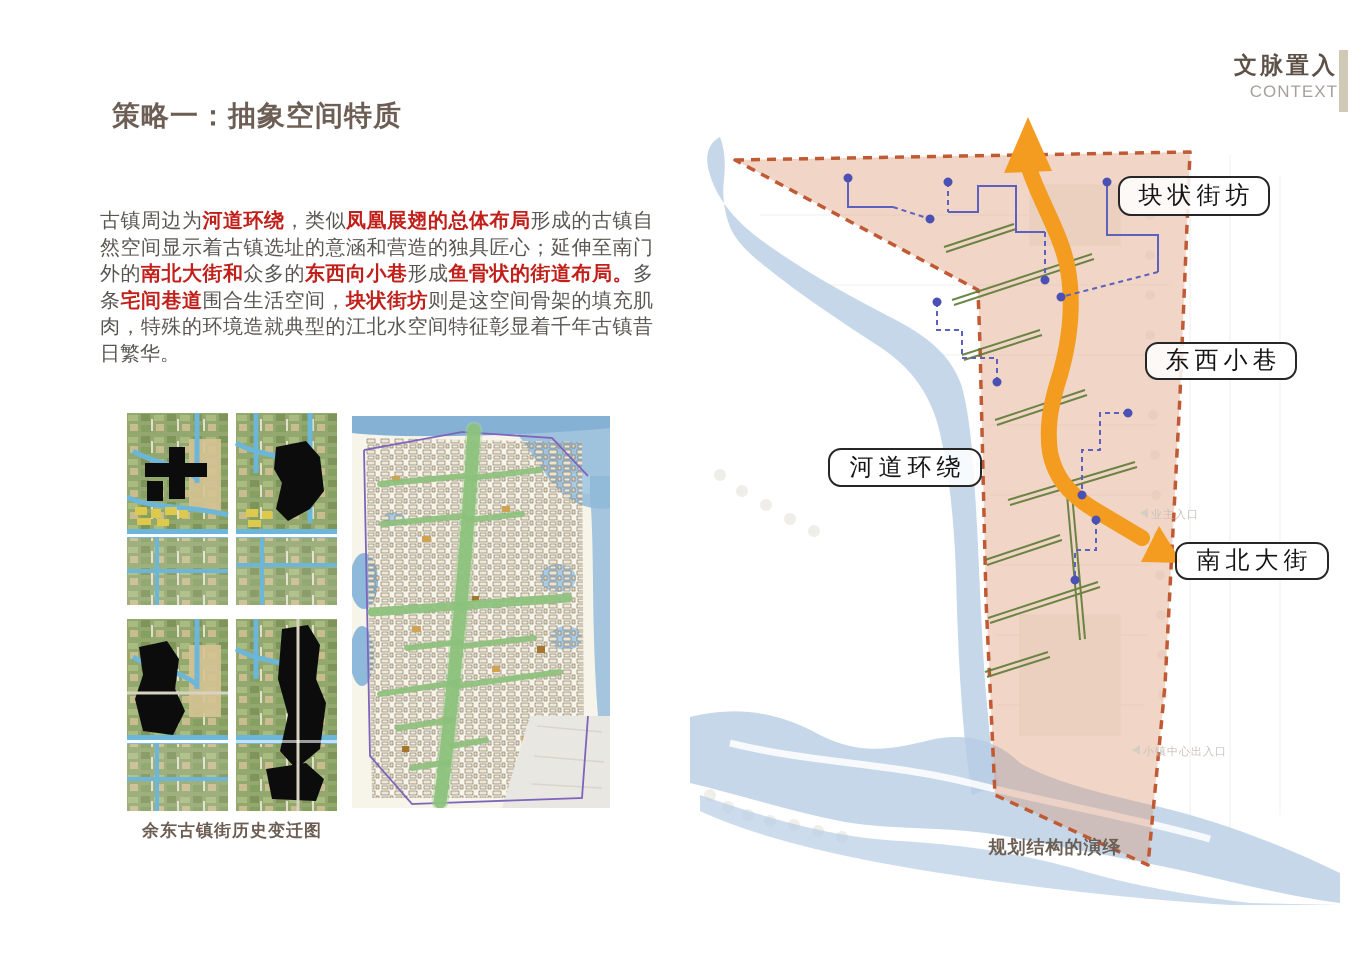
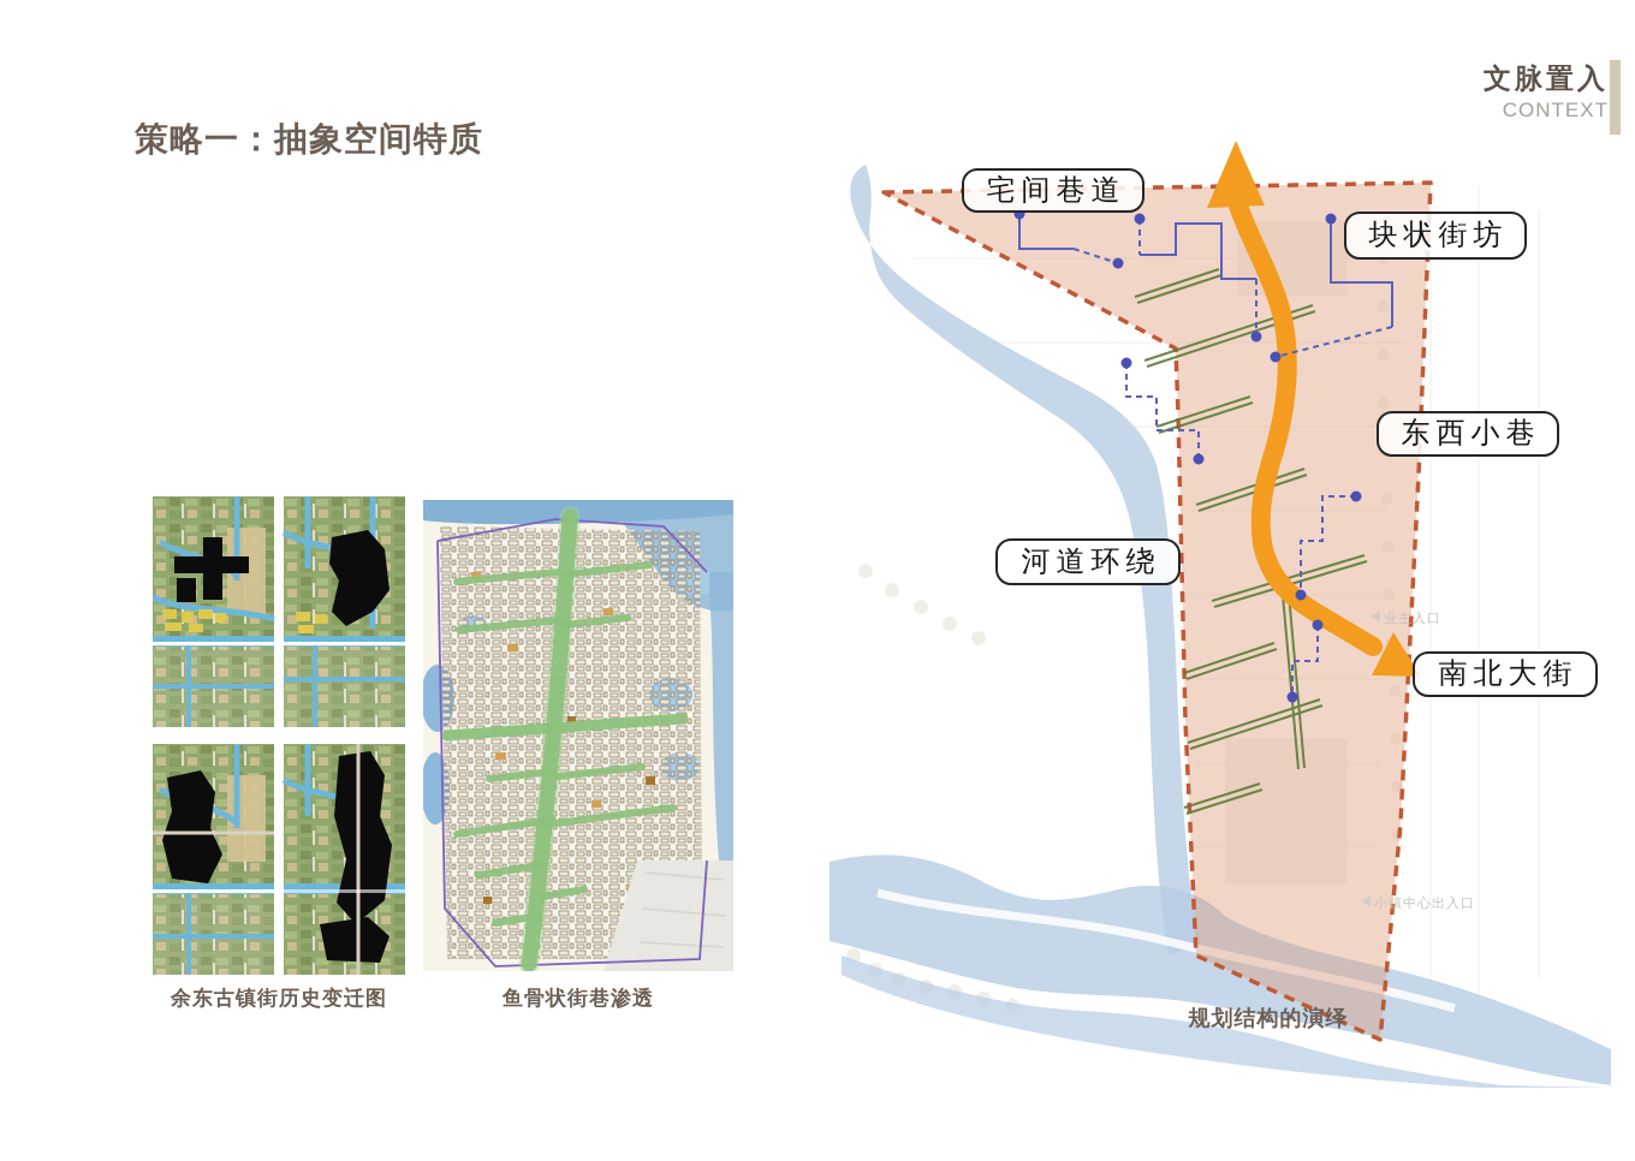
  文脉置入
  CONTEXT
  策略一：抽象空间特质
- 古镇周边为河道环绕，类似凤凰展翅的总体布局形成的古镇自然空间显示着古镇选址的意涵和营造的独具匠心；延伸至南门外的南北大街和众多的东西向小巷形成鱼骨状的街道布局。多条宅间巷道围合生活空间，块状街坊则是这空间骨架的填充肌肉，特殊的环境造就典型的江北水空间特征彰显着千年古镇昔日繁华。
  余东古镇街历史变迁图
+ 鱼骨状街巷渗透
+ 宅间巷道
  块状街坊
  东西小巷
  河道环绕
  南北大街
  业主入口
  小镇中心出入口
  规划结构的演绎
